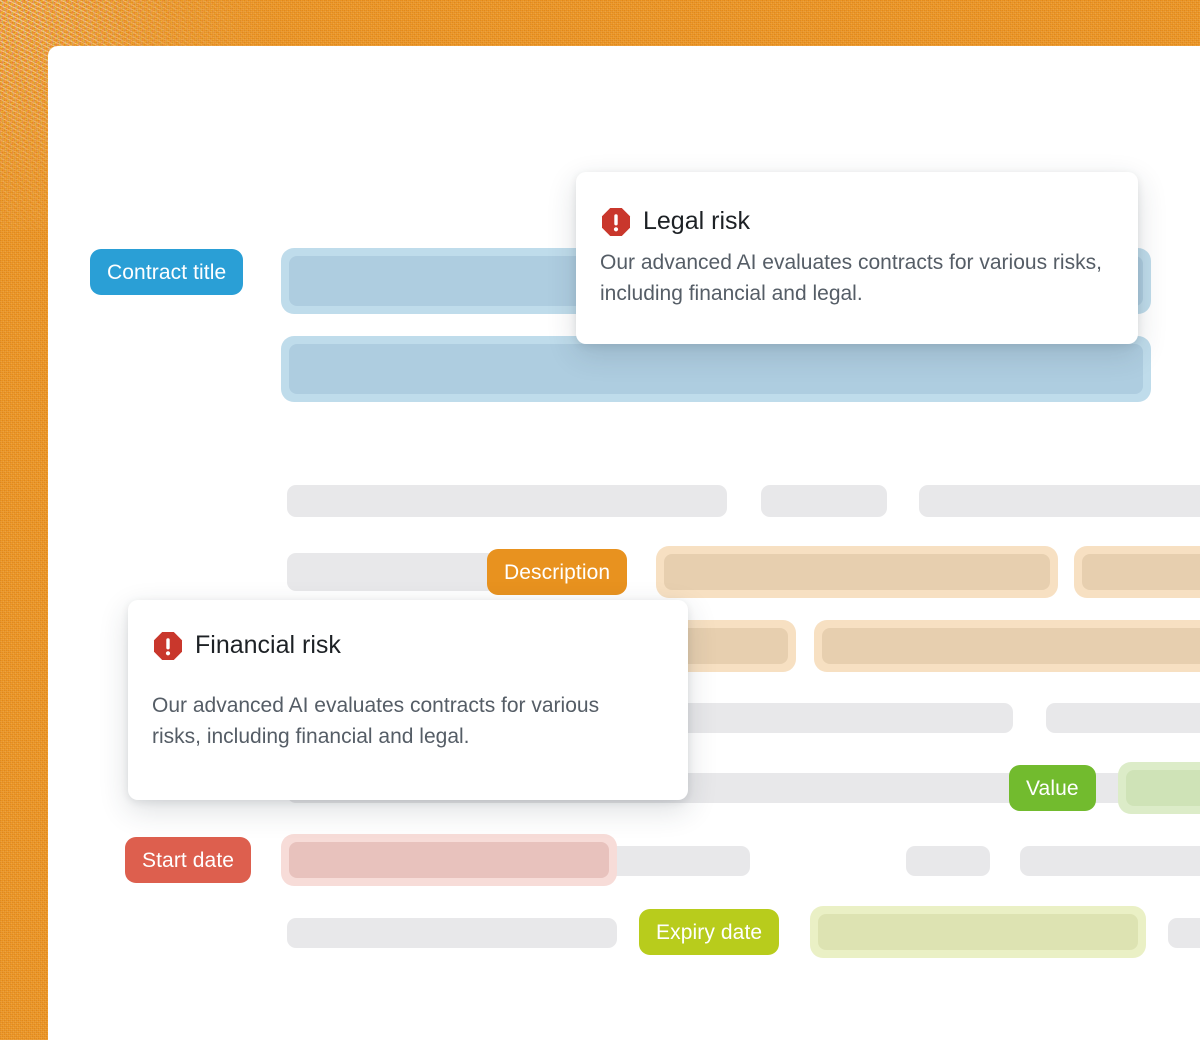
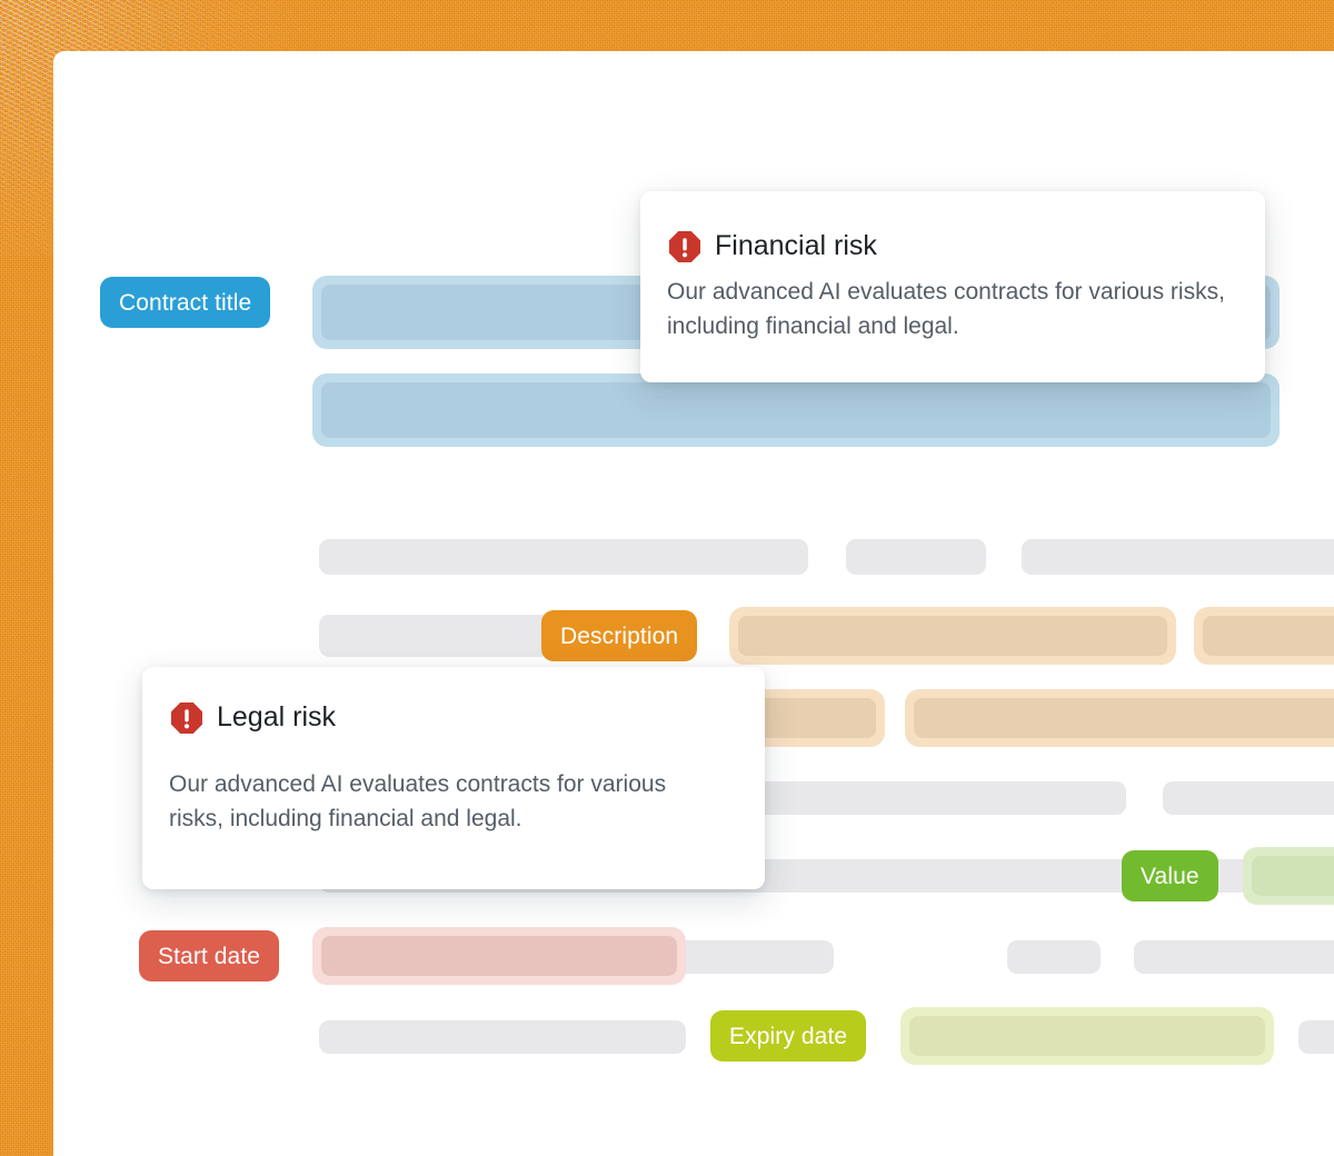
  Contract title
  Description
  Value
  Start date
  Expiry date
- Legal risk
+ Financial risk
  Our advanced AI evaluates contracts for various risks, including financial and legal.
- Financial risk
+ Legal risk
  Our advanced AI evaluates contracts for various risks, including financial and legal.
